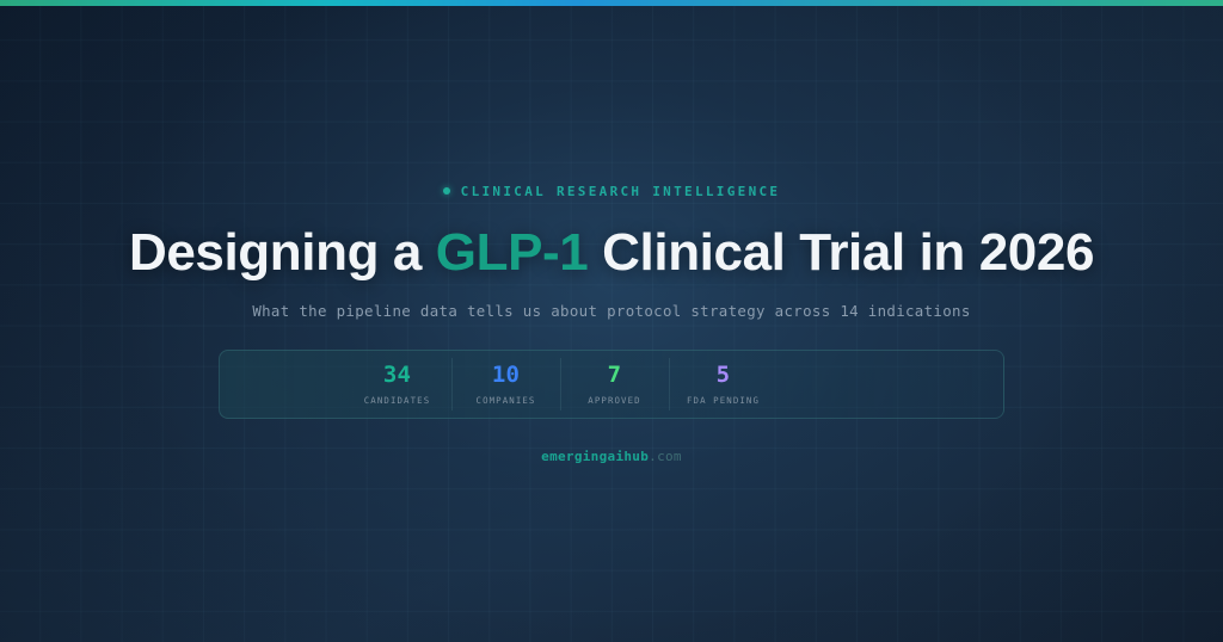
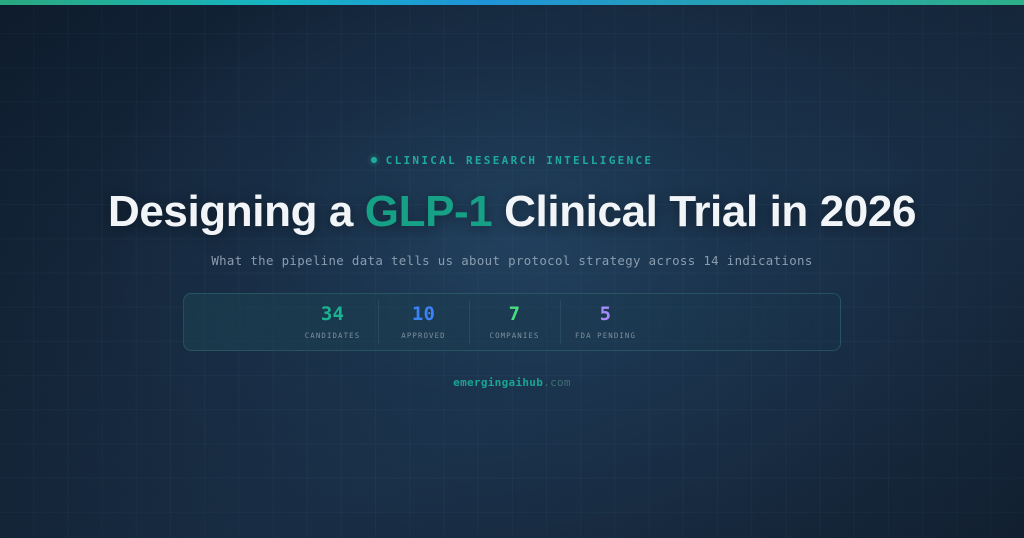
  CLINICAL RESEARCH INTELLIGENCE
  Designing a GLP-1 Clinical Trial in 2026
  What the pipeline data tells us about protocol strategy across 14 indications
  34
  CANDIDATES
  10
- COMPANIES
+ APPROVED
  7
- APPROVED
+ COMPANIES
  5
  FDA PENDING
  emergingaihub.com
